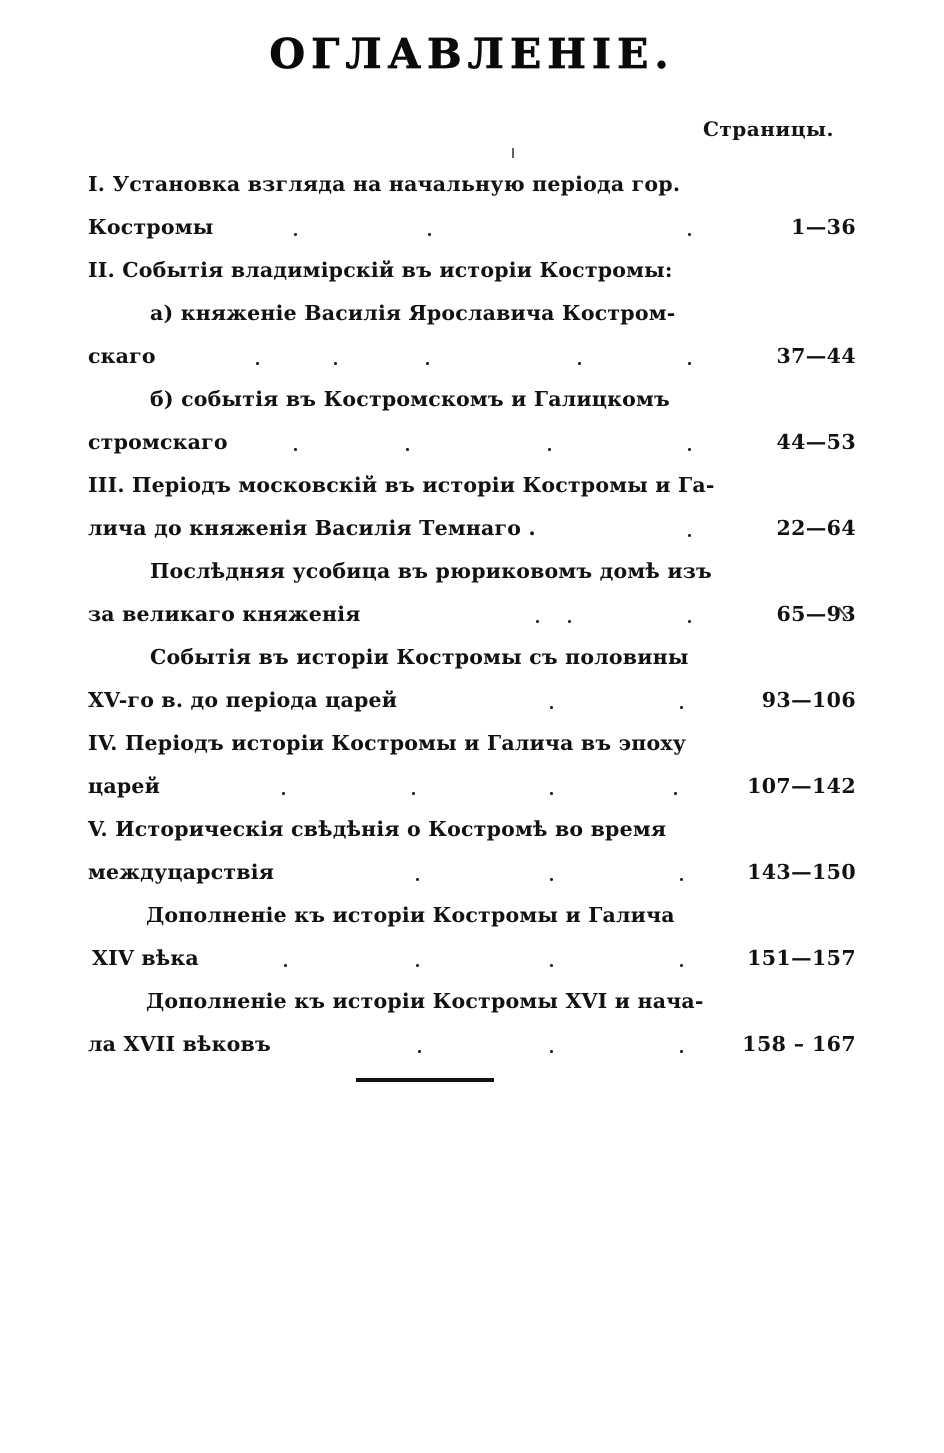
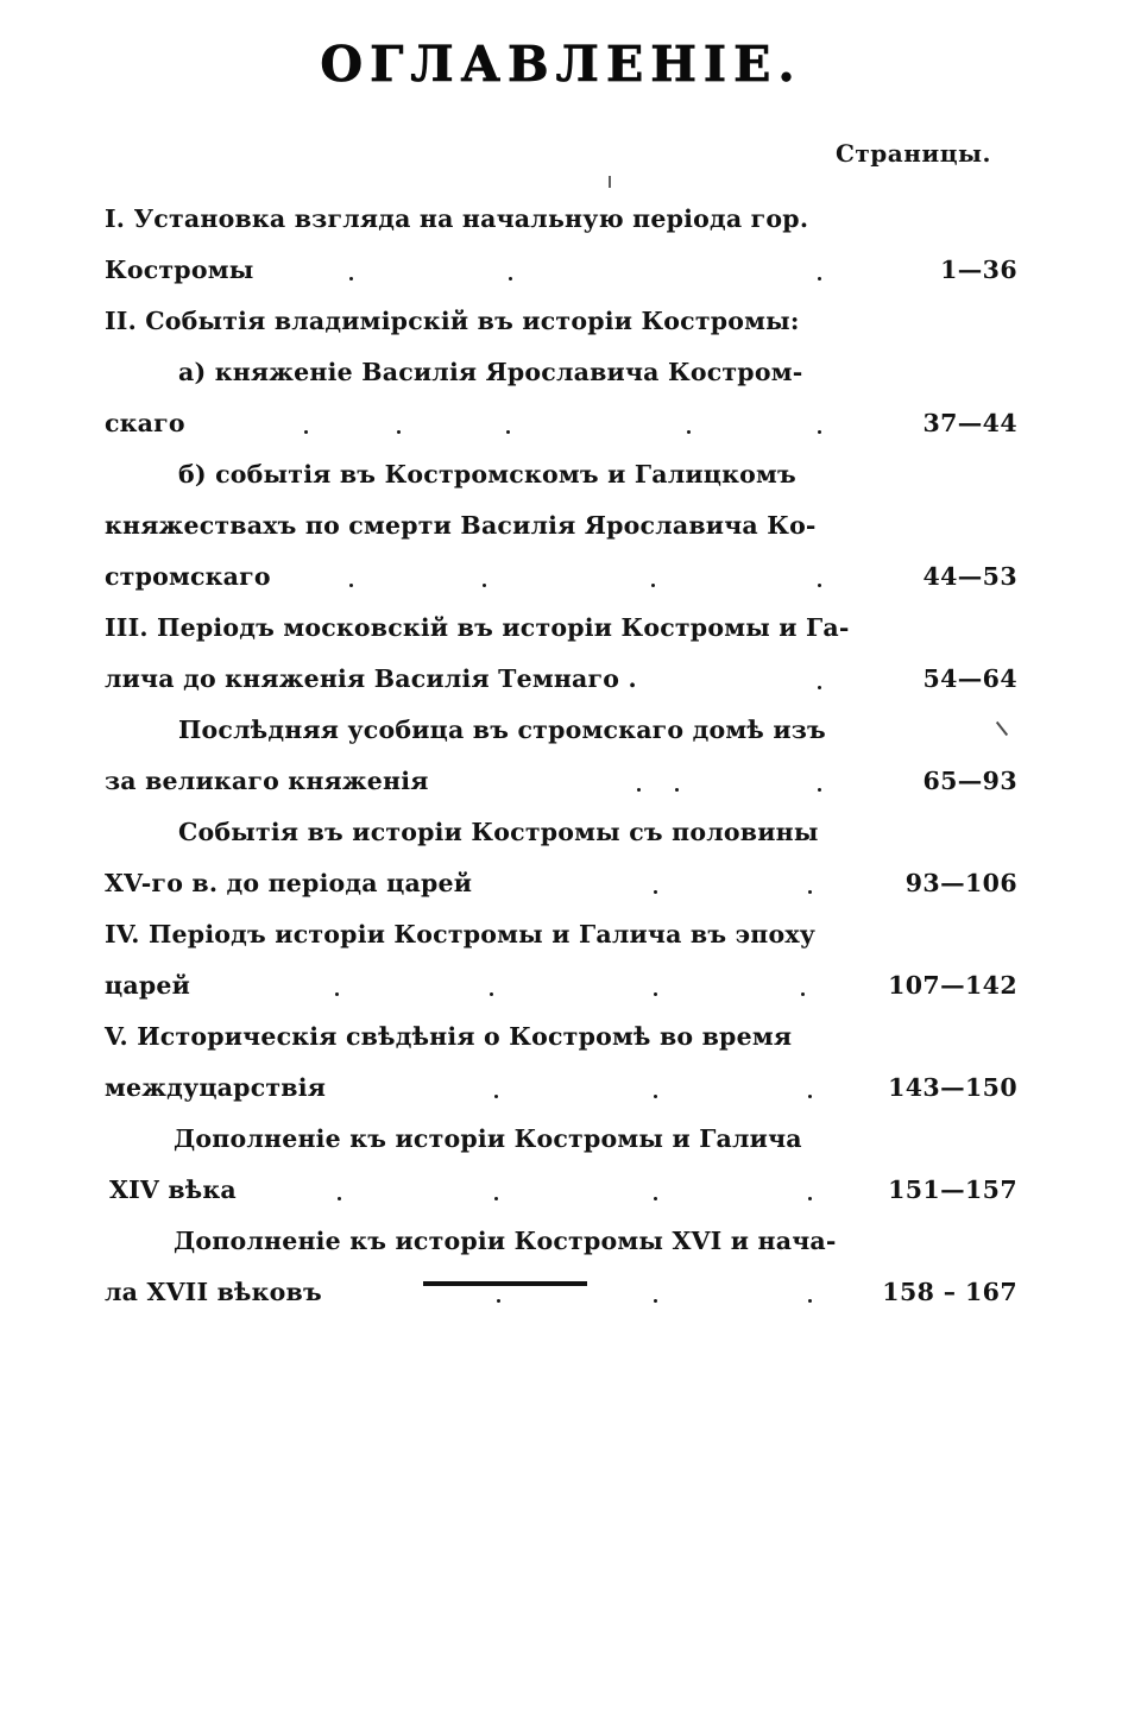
  ОГЛАВЛЕНІЕ.
  Страницы.
  I. Установка взгляда на начальную періода гор.
  Костромы
  1—36
  II. Событія владимірскій въ исторіи Костромы:
  а) княженіе Василія Ярославича Костром-
  скаго
  37—44
  б) событія въ Костромскомъ и Галицкомъ
+ княжествахъ по смерти Василія Ярославича Ко-
  стромскаго
  44—53
  III. Періодъ московскій въ исторіи Костромы и Га-
  лича до княженія Василія Темнаго .
- 22—64
+ 54—64
- Послѣдняя усобица въ рюриковомъ домѣ изъ
+ Послѣдняя усобица въ стромскаго домѣ изъ
  за великаго княженія
  65—93
  Событія въ исторіи Костромы съ половины
  XV-го в. до періода царей
  93—106
  IV. Періодъ исторіи Костромы и Галича въ эпоху
  царей
  107—142
  V. Историческія свѣдѣнія о Костромѣ во время
  междуцарствія
  143—150
  Дополненіе къ исторіи Костромы и Галича
  XIV вѣка
  151—157
  Дополненіе къ исторіи Костромы XVI и нача-
  ла XVII вѣковъ
  158 – 167
